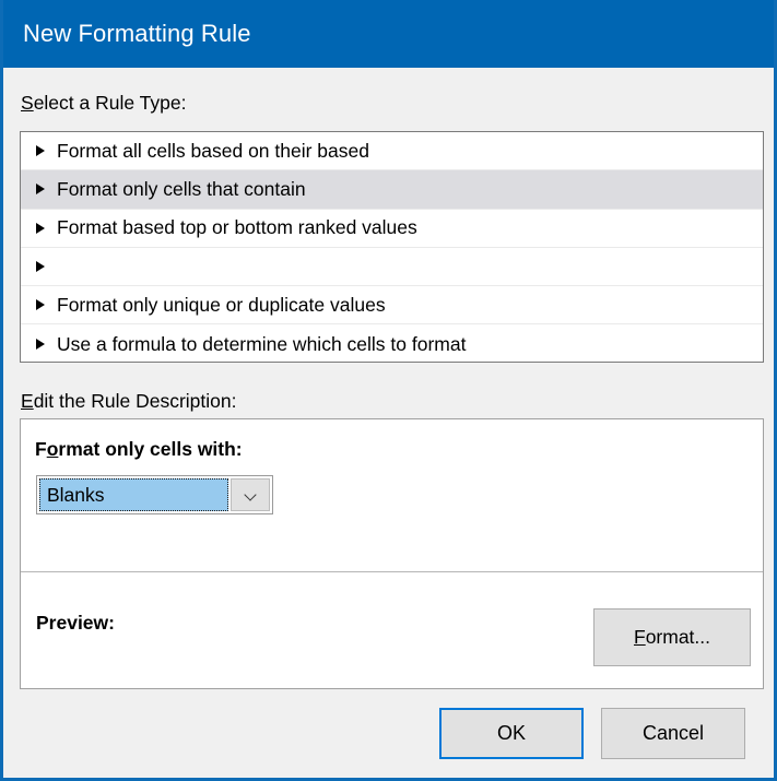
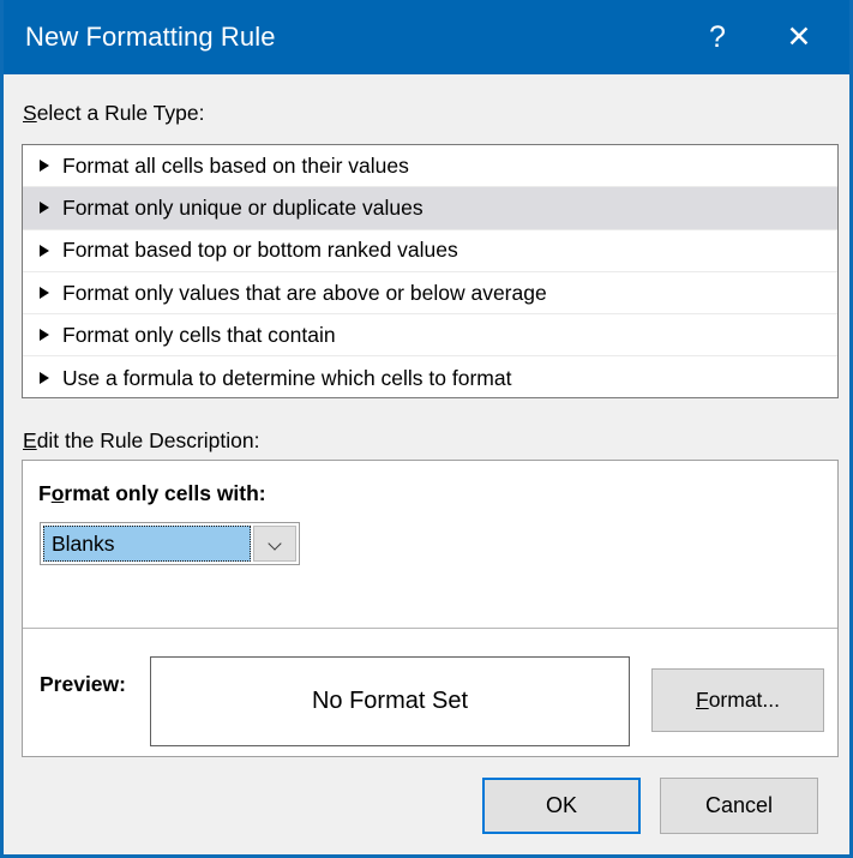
  New Formatting Rule
+ ?
+ ✕
  Select a Rule Type:
- Format all cells based on their based
+ Format all cells based on their values
- Format only cells that contain
+ Format only unique or duplicate values
  Format based top or bottom ranked values
+ Format only values that are above or below average
- Format only unique or duplicate values
+ Format only cells that contain
  Use a formula to determine which cells to format
  Edit the Rule Description:
  Format only cells with:
  Blanks
  Preview:
+ No Format Set
  F
  ormat...
  OK
  Cancel
